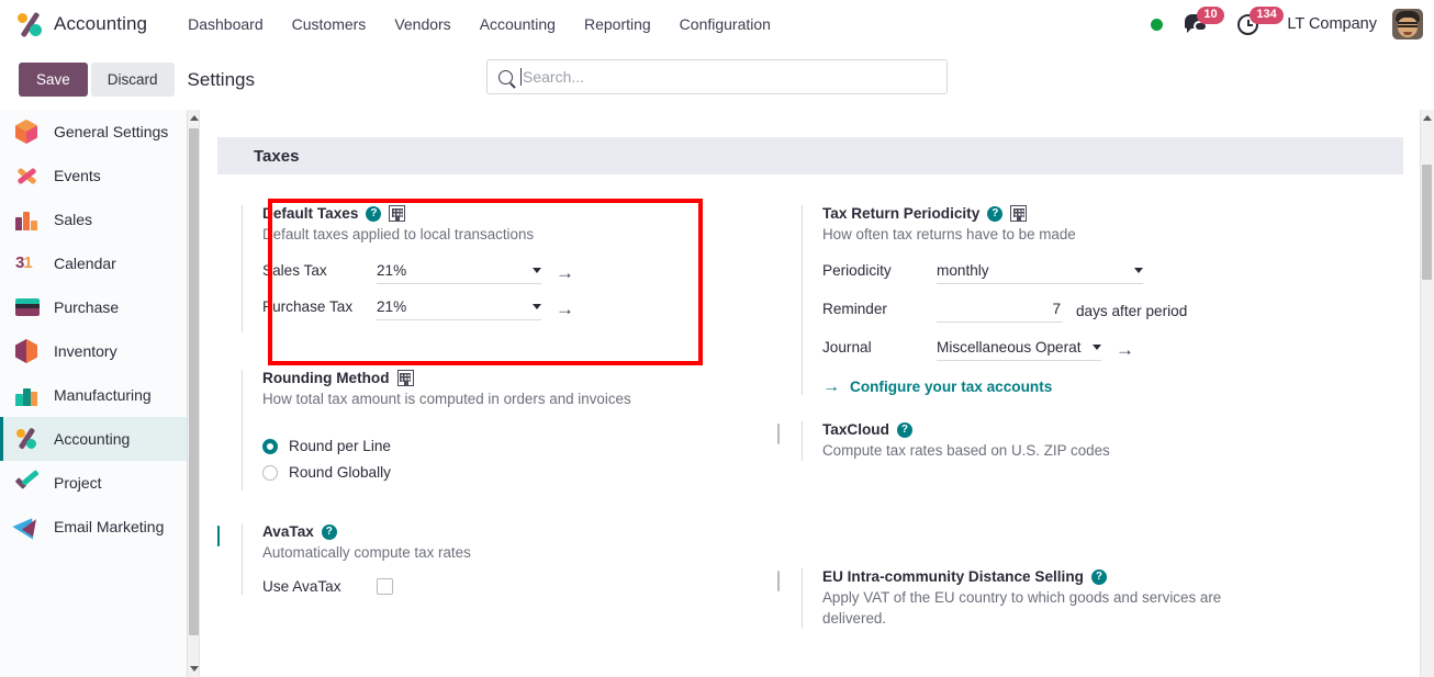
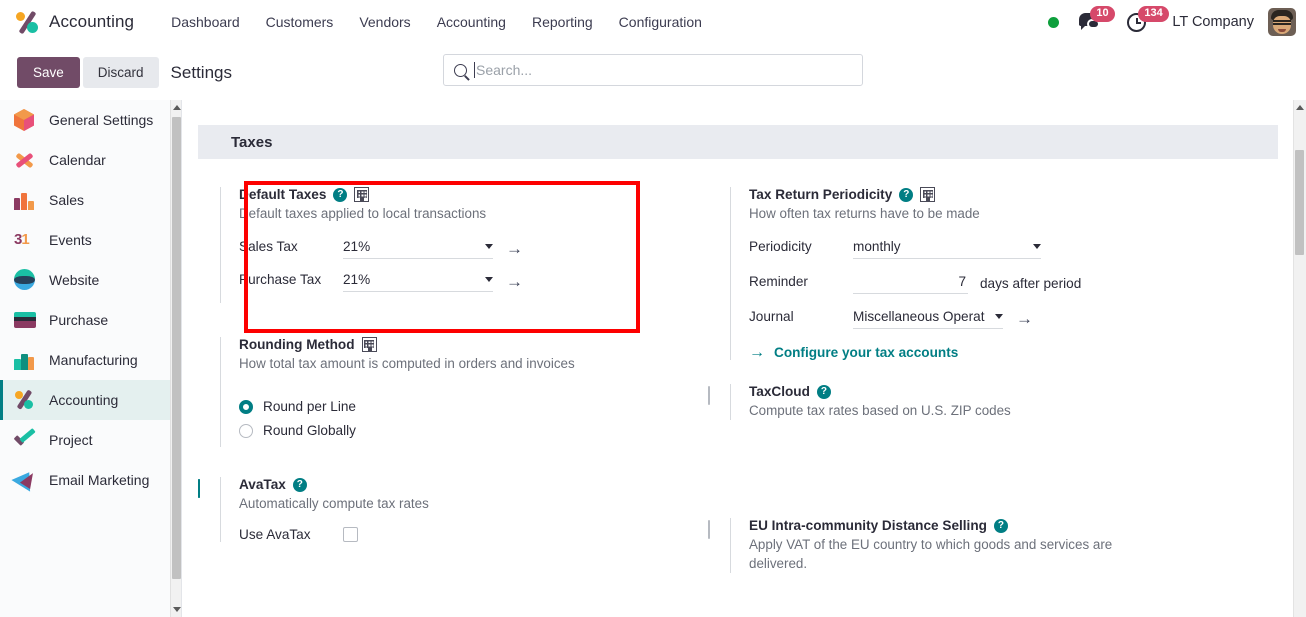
  Accounting
  Dashboard
  Customers
  Vendors
  Accounting
  Reporting
  Configuration
  10
  134
  LT Company
  Save
  Discard
  Settings
  Search...
  General Settings
- Events
+ Calendar
  Sales
  31
- Calendar
+ Events
+ Website
  Purchase
- Inventory
  Manufacturing
  Accounting
  Project
  Email Marketing
  Taxes
  Default Taxes
  ?
  Default taxes applied to local transactions
  Sales Tax
  21%
  →
  Purchase Tax
  21%
  →
  Rounding Method
  How total tax amount is computed in orders and invoices
  Round per Line
  Round Globally
  AvaTax
  ?
  Automatically compute tax rates
  Use AvaTax
  Tax Return Periodicity
  ?
  How often tax returns have to be made
  Periodicity
  monthly
  Reminder
  7
  days after period
  Journal
  Miscellaneous Operat
  →
  →
  Configure your tax accounts
  TaxCloud
  ?
  Compute tax rates based on U.S. ZIP codes
  EU Intra-community Distance Selling
  ?
  Apply VAT of the EU country to which goods and services are delivered.
